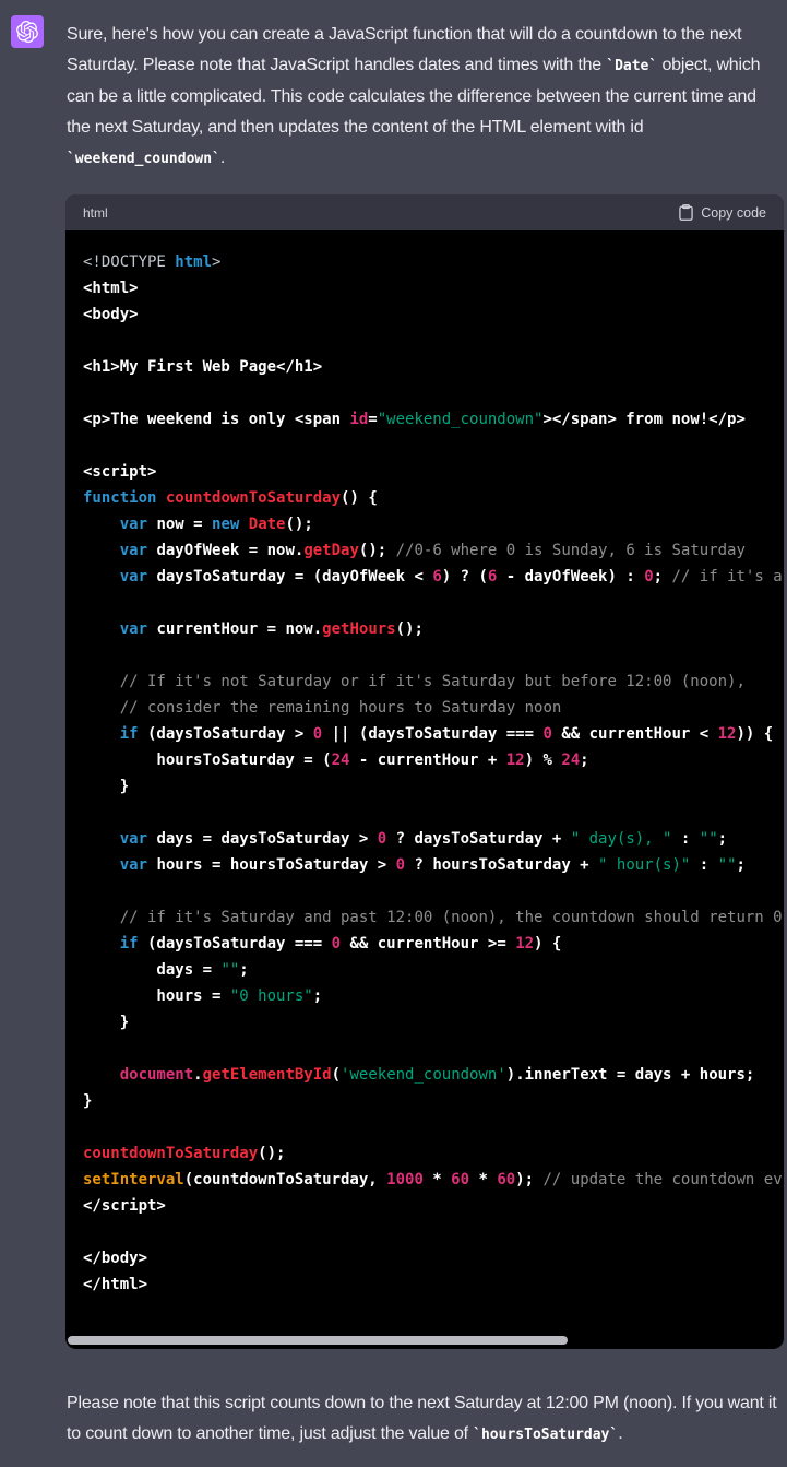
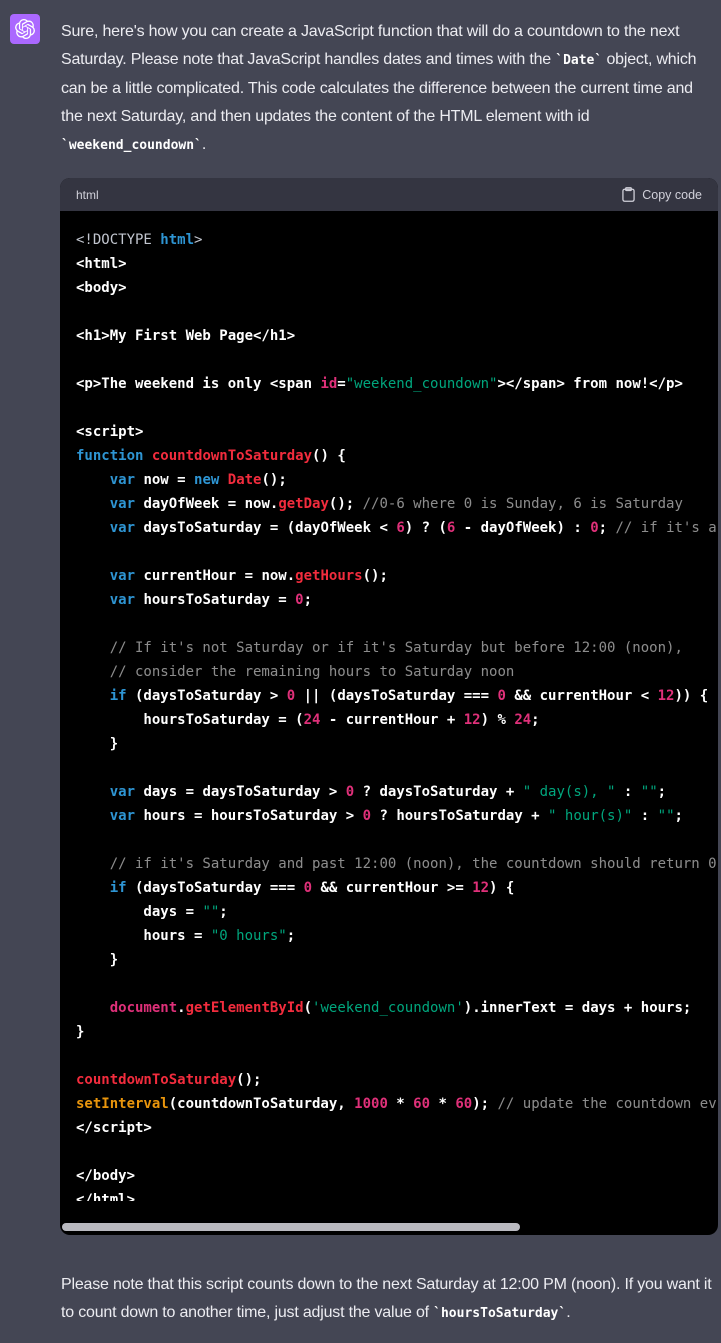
  Sure, here's how you can create a JavaScript function that will do a countdown to the next Saturday. Please note that JavaScript handles dates and times with the `Date` object, which can be a little complicated. This code calculates the difference between the current time and the next Saturday, and then updates the content of the HTML element with id `weekend_coundown`.
  html
  Copy code
  <!DOCTYPE html>
  <html>
  <body>
  <h1>My First Web Page</h1>
  <p>The weekend is only <span id="weekend_coundown"></span> from now!</p>
  <script>
  function countdownToSaturday() {
  var now = new Date();
  var dayOfWeek = now.getDay(); //0-6 where 0 is Sunday, 6 is Saturday
  var daysToSaturday = (dayOfWeek < 6) ? (6 - dayOfWeek) : 0; // if it's a
  var currentHour = now.getHours();
+ var hoursToSaturday = 0;
  // If it's not Saturday or if it's Saturday but before 12:00 (noon),
  // consider the remaining hours to Saturday noon
  if (daysToSaturday > 0 || (daysToSaturday === 0 && currentHour < 12)) {
  hoursToSaturday = (24 - currentHour + 12) % 24;
  }
  var days = daysToSaturday > 0 ? daysToSaturday + " day(s), " : "";
  var hours = hoursToSaturday > 0 ? hoursToSaturday + " hour(s)" : "";
  // if it's Saturday and past 12:00 (noon), the countdown should return 0
  if (daysToSaturday === 0 && currentHour >= 12) {
  days = "";
  hours = "0 hours";
  }
  document.getElementById('weekend_coundown').innerText = days + hours;
  }
  countdownToSaturday();
  setInterval(countdownToSaturday, 1000 * 60 * 60); // update the countdown ev
  </script>
  </body>
  </html>
  Please note that this script counts down to the next Saturday at 12:00 PM (noon). If you want it to count down to another time, just adjust the value of `hoursToSaturday`.
